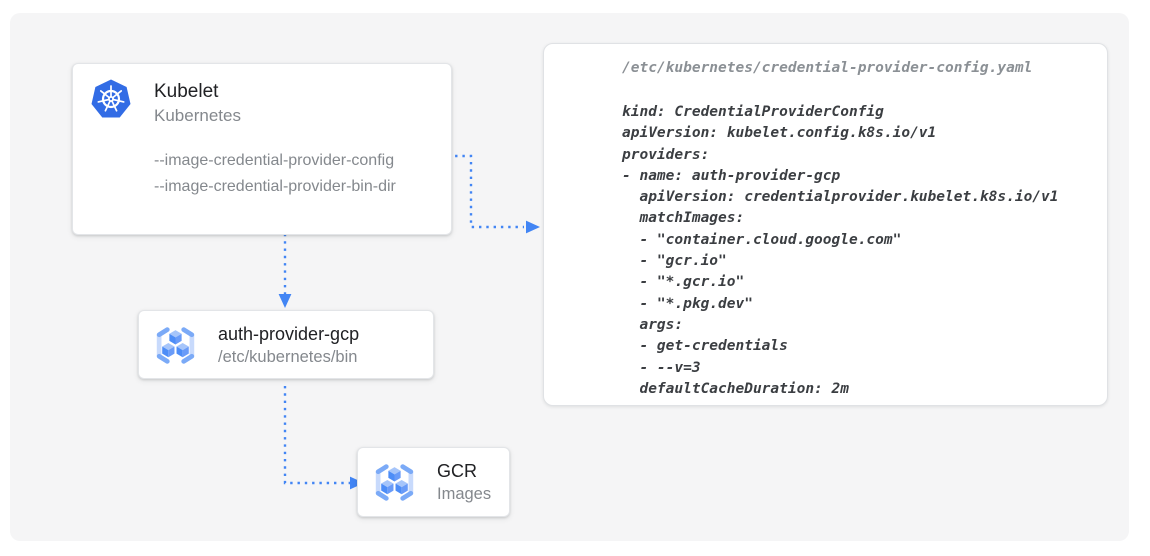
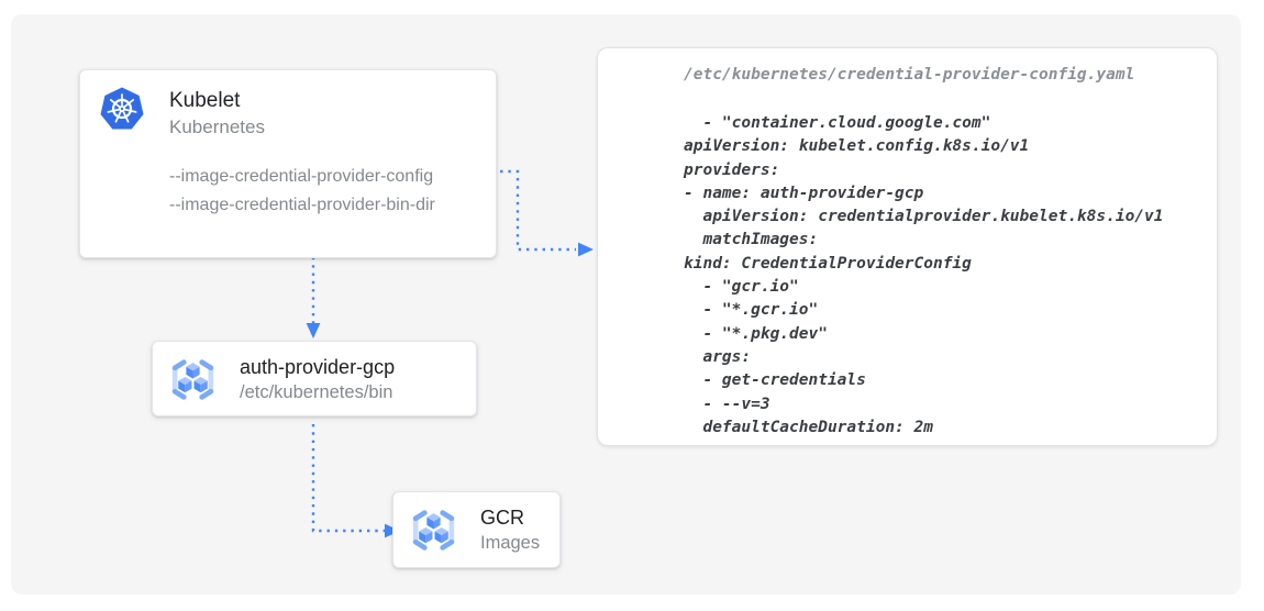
  Kubelet
  Kubernetes
  --image-credential-provider-config
  --image-credential-provider-bin-dir
  auth-provider-gcp
  /etc/kubernetes/bin
  GCR
  Images
  /etc/kubernetes/credential-provider-config.yaml
- kind: CredentialProviderConfig
+ - "container.cloud.google.com"
  apiVersion: kubelet.config.k8s.io/v1
  providers:
  - name: auth-provider-gcp
  apiVersion: credentialprovider.kubelet.k8s.io/v1
  matchImages:
- - "container.cloud.google.com"
+ kind: CredentialProviderConfig
  - "gcr.io"
  - "*.gcr.io"
  - "*.pkg.dev"
  args:
  - get-credentials
  - --v=3
  defaultCacheDuration: 2m
